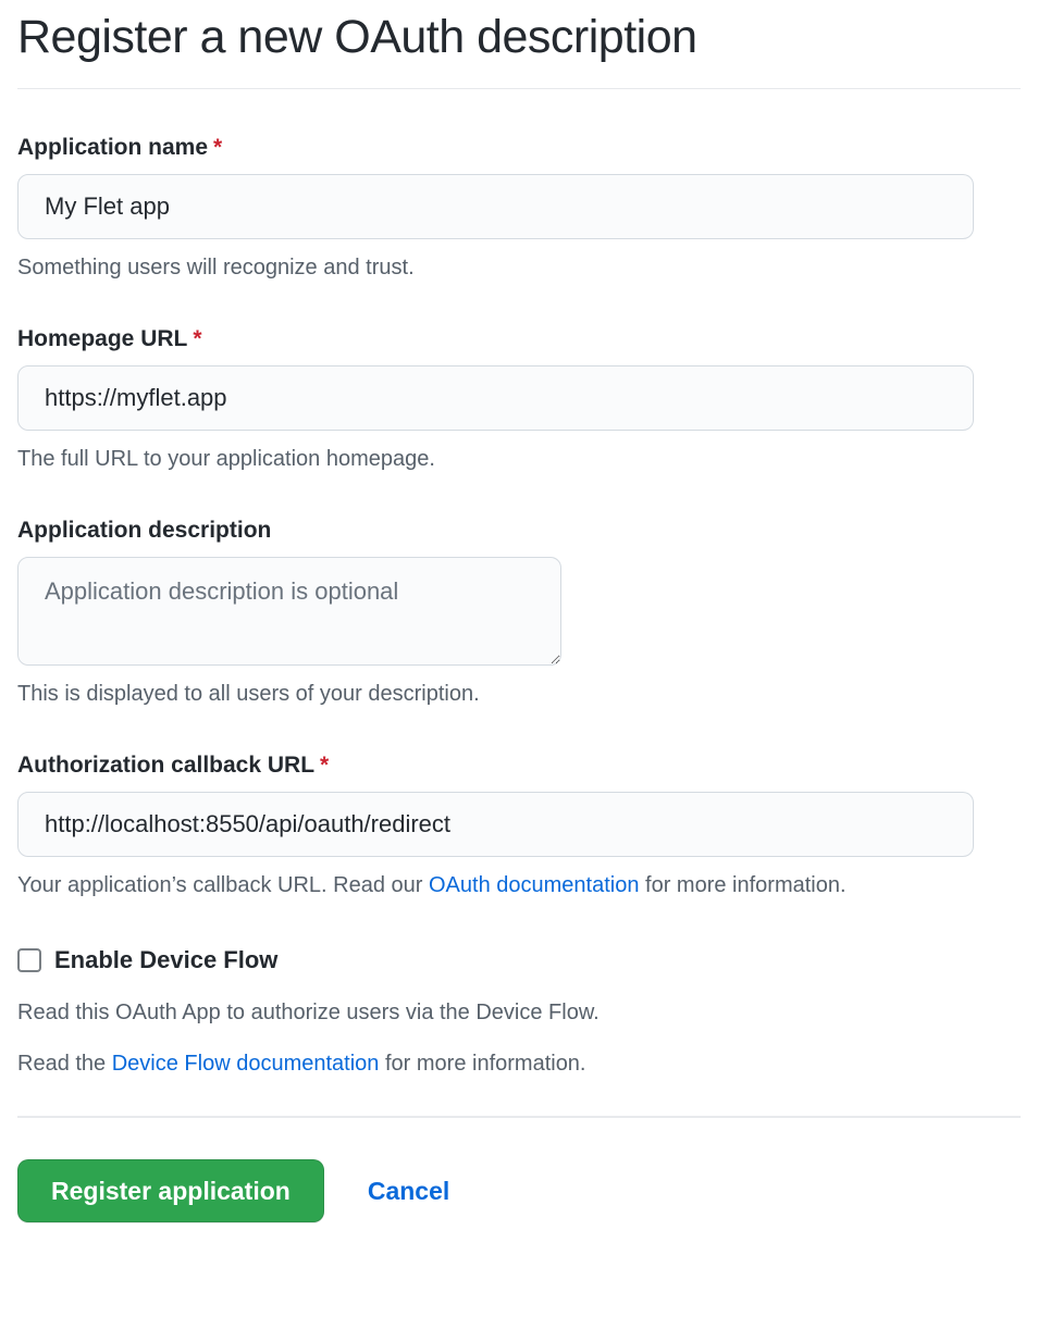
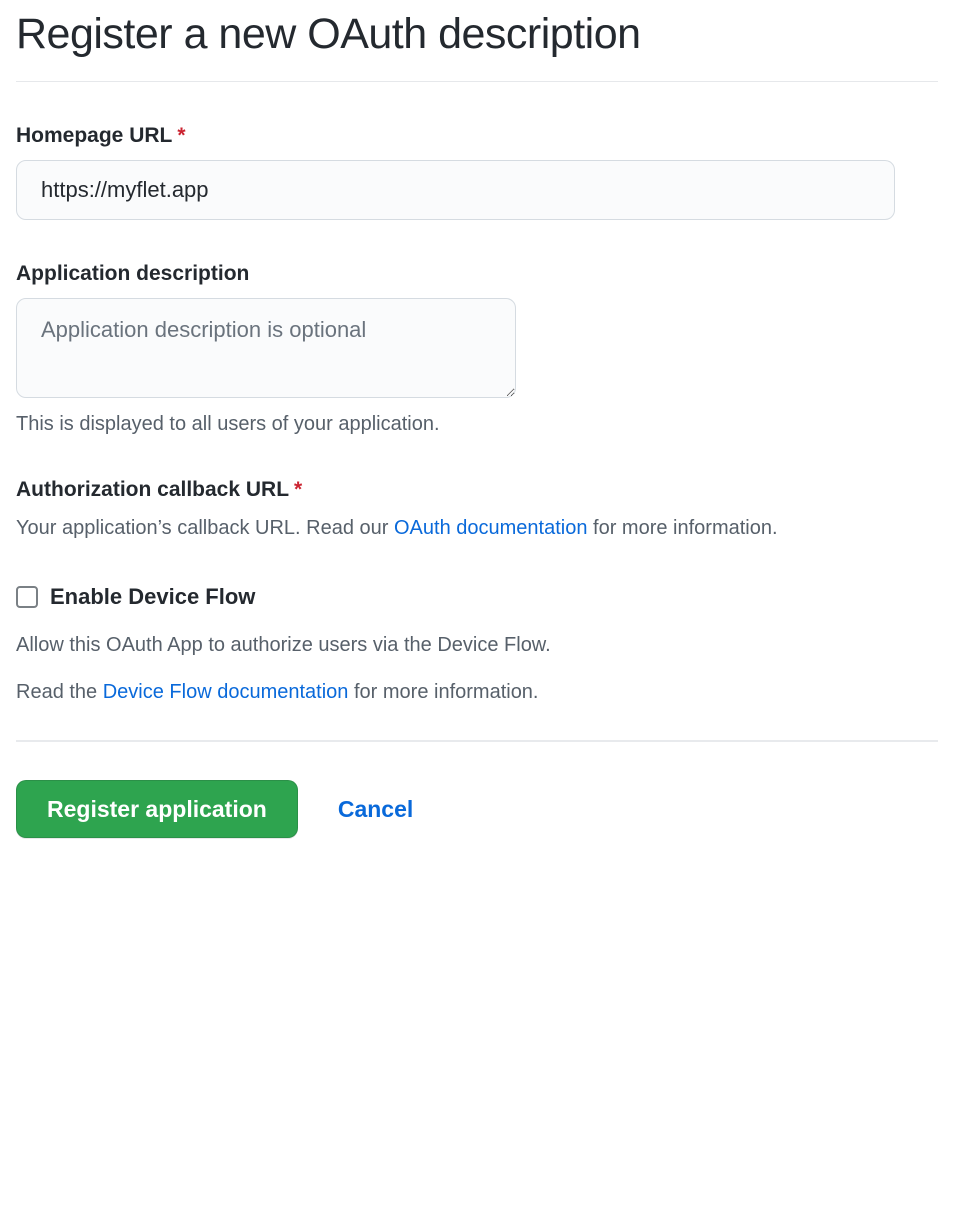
  Register a new OAuth description
- Application name *
- My Flet app
- Something users will recognize and trust.
  Homepage URL *
  https://myflet.app
- The full URL to your application homepage.
  Application description
  Application description is optional
- This is displayed to all users of your description.
+ This is displayed to all users of your application.
  Authorization callback URL *
- http://localhost:8550/api/oauth/redirect
  Your application’s callback URL. Read our OAuth documentation for more information.
  Enable Device Flow
- Read this OAuth App to authorize users via the Device Flow.
+ Allow this OAuth App to authorize users via the Device Flow.
  Read the Device Flow documentation for more information.
  Register application
  Cancel
